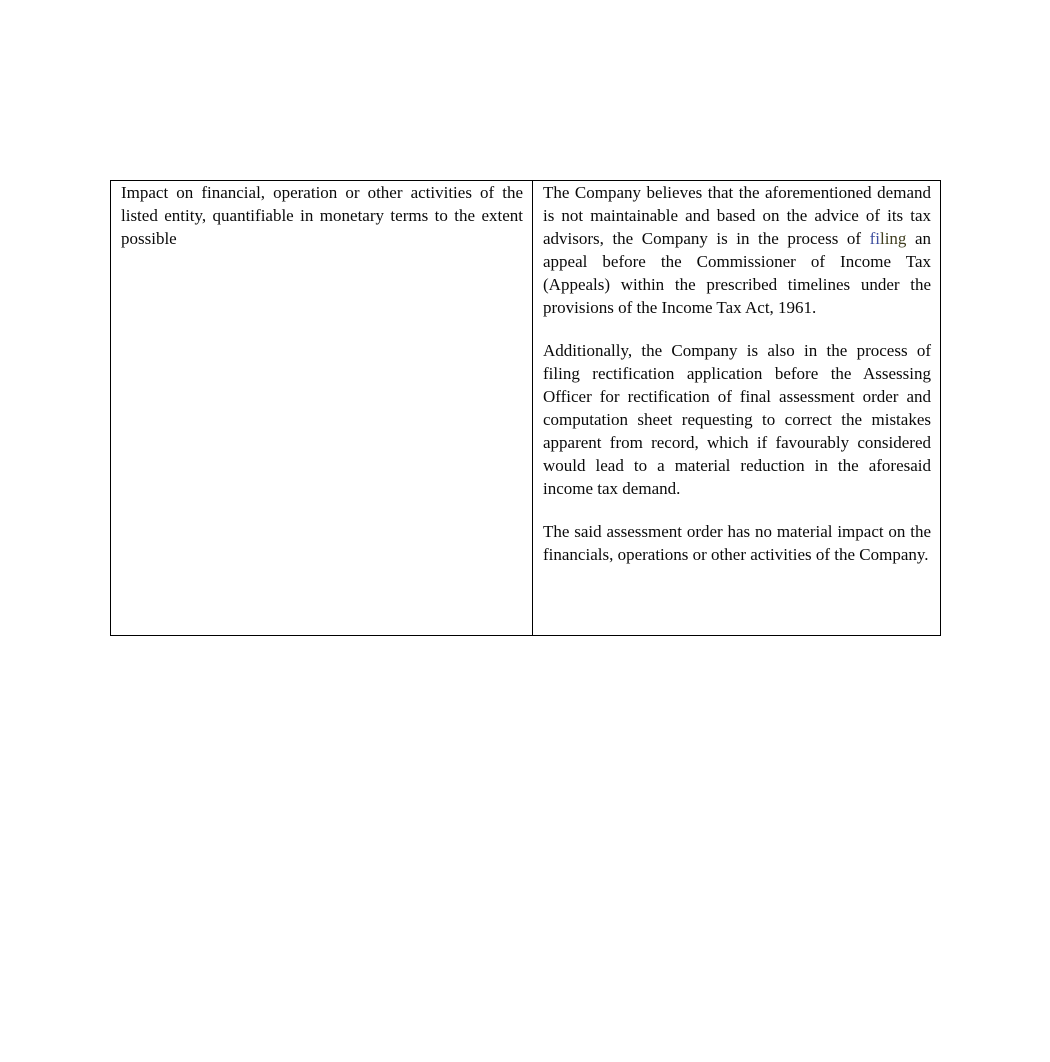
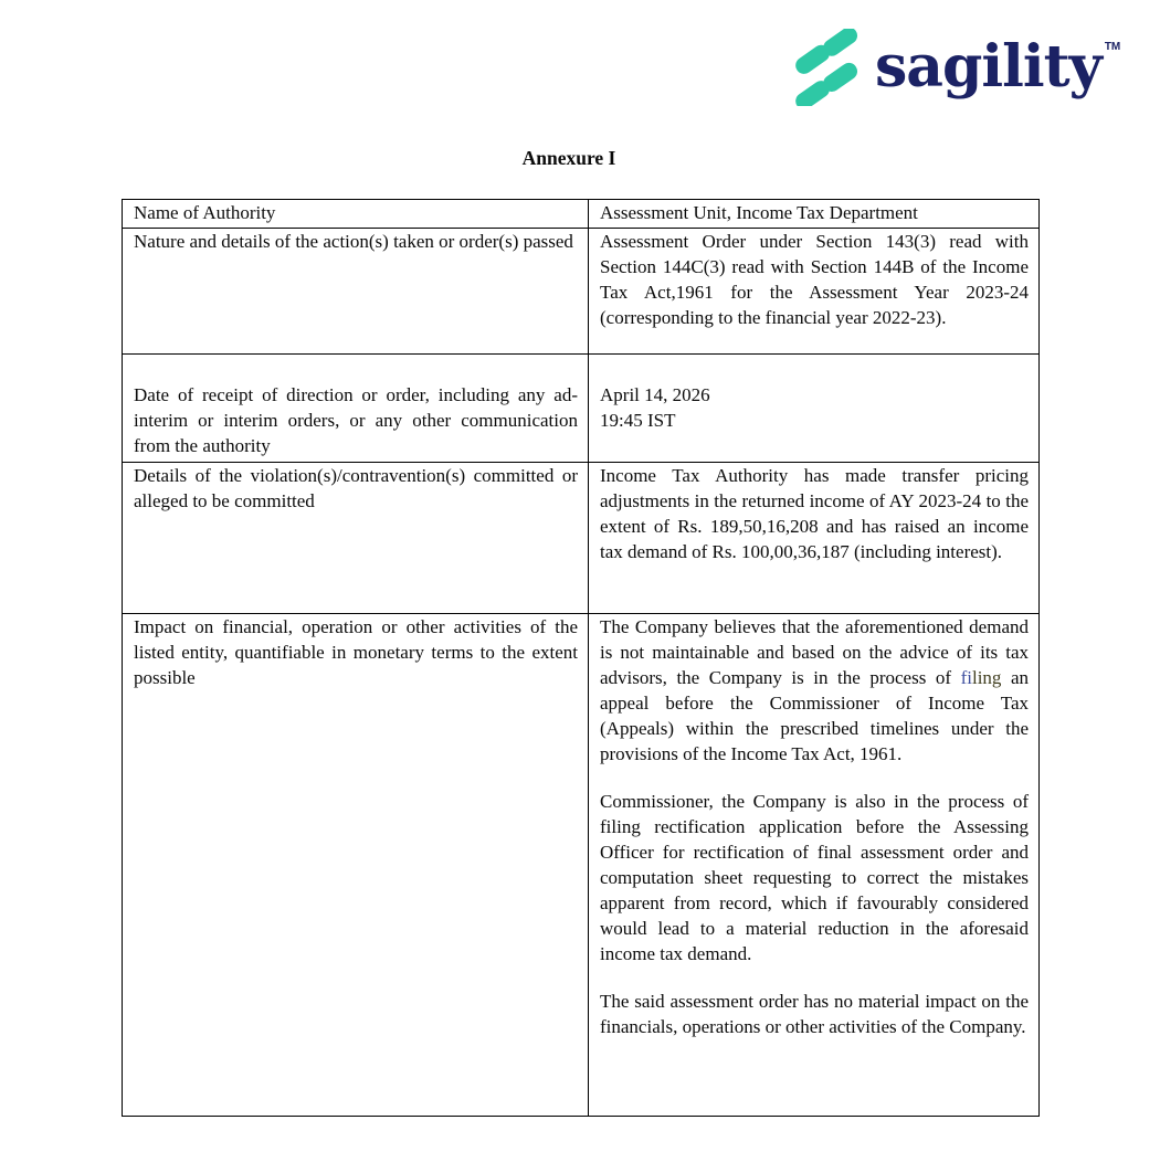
+ sagility
+ TM
+ Annexure I
+ Name of Authority	Assessment Unit, Income Tax Department
+ Nature and details of the action(s) taken or order(s) passed	Assessment Order under Section 143(3) read with Section 144C(3) read with Section 144B of the Income Tax Act,1961 for the Assessment Year 2023-24 (corresponding to the financial year 2022-23).
+ Date of receipt of direction or order, including any ad-interim or interim orders, or any other communication from the authority	April 14, 2026 19:45 IST
+ Details of the violation(s)/contravention(s) committed or alleged to be committed	Income Tax Authority has made transfer pricing adjustments in the returned income of AY 2023-24 to the extent of Rs. 189,50,16,208 and has raised an income tax demand of Rs. 100,00,36,187 (including interest).
- Impact on financial, operation or other activities of the listed entity, quantifiable in monetary terms to the extent possible	The Company believes that the aforementioned demand is not maintainable and based on the advice of its tax advisors, the Company is in the process of filing an appeal before the Commissioner of Income Tax (Appeals) within the prescribed timelines under the provisions of the Income Tax Act, 1961. Additionally, the Company is also in the process of filing rectification application before the Assessing Officer for rectification of final assessment order and computation sheet requesting to correct the mistakes apparent from record, which if favourably considered would lead to a material reduction in the aforesaid income tax demand. The said assessment order has no material impact on the financials, operations or other activities of the Company.
+ Impact on financial, operation or other activities of the listed entity, quantifiable in monetary terms to the extent possible	The Company believes that the aforementioned demand is not maintainable and based on the advice of its tax advisors, the Company is in the process of filing an appeal before the Commissioner of Income Tax (Appeals) within the prescribed timelines under the provisions of the Income Tax Act, 1961. Commissioner, the Company is also in the process of filing rectification application before the Assessing Officer for rectification of final assessment order and computation sheet requesting to correct the mistakes apparent from record, which if favourably considered would lead to a material reduction in the aforesaid income tax demand. The said assessment order has no material impact on the financials, operations or other activities of the Company.
